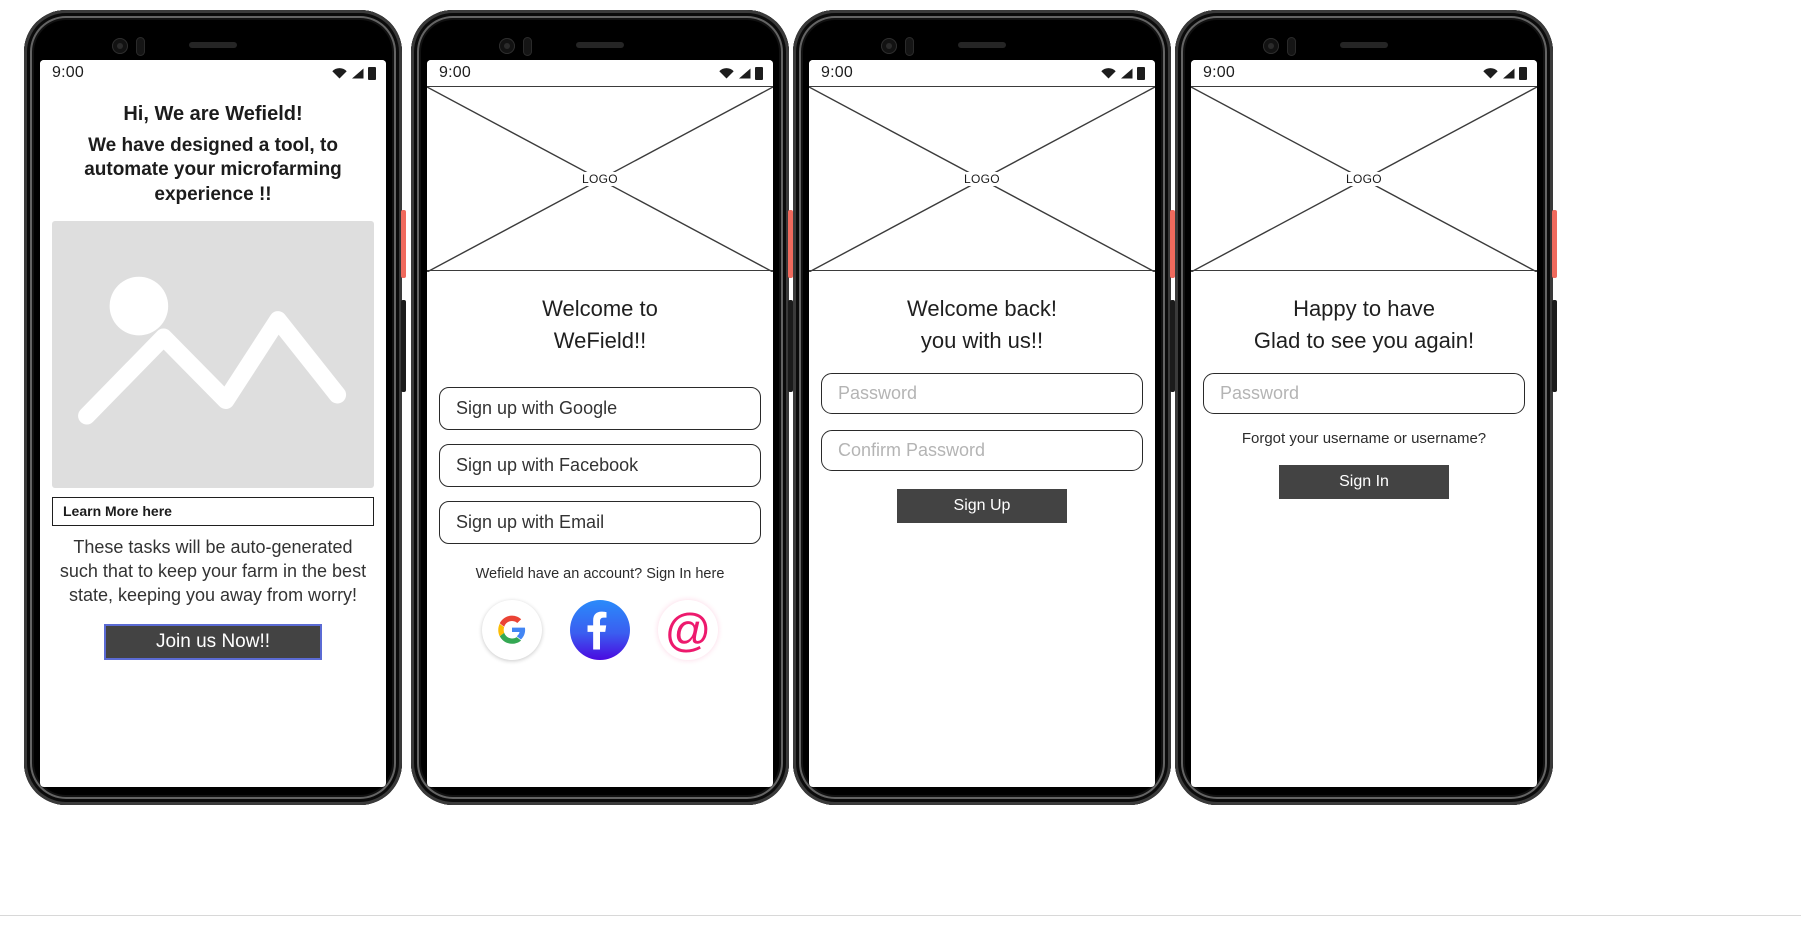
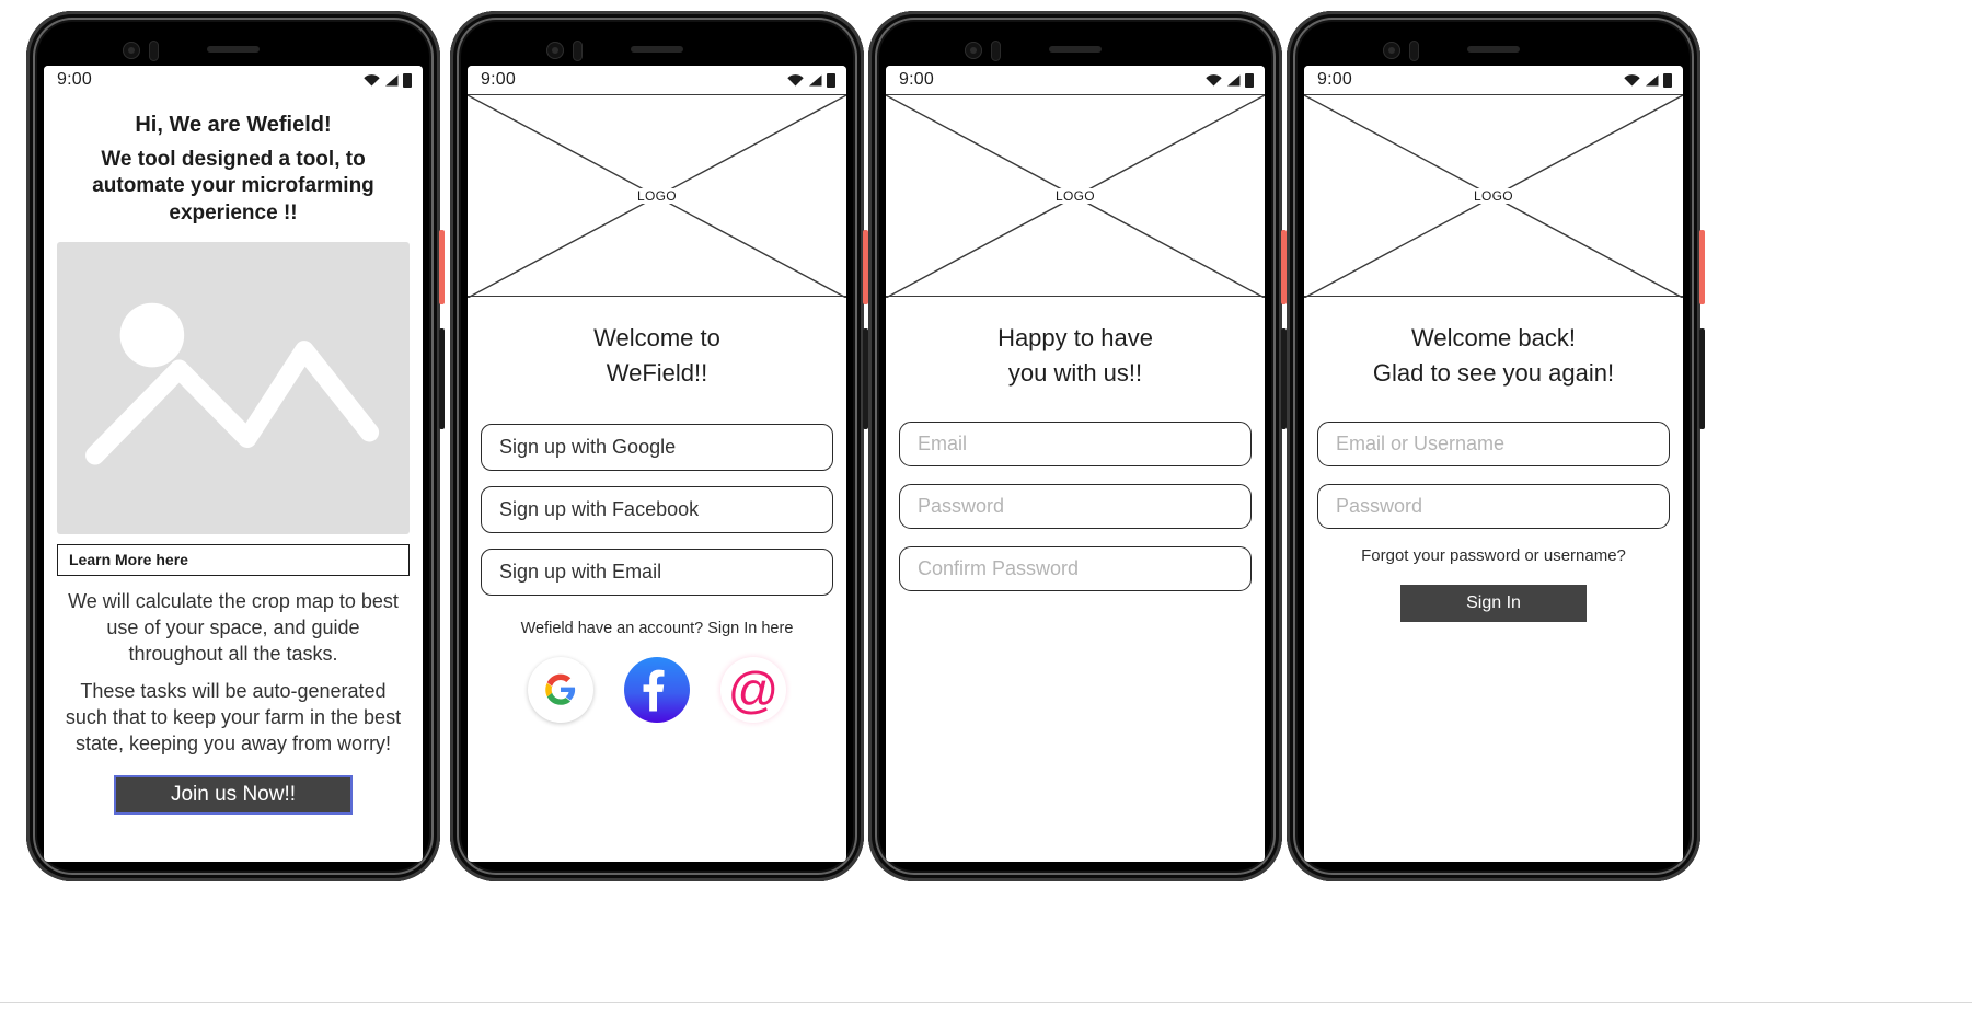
  9:00
  Hi, We are Wefield!
- We have designed a tool, to automate your microfarming experience !!
+ We tool designed a tool, to automate your microfarming experience !!
  Learn More here
+ We will calculate the crop map to best use of your space, and guide throughout all the tasks.
  These tasks will be auto-generated such that to keep your farm in the best state, keeping you away from worry!
  Join us Now!!
  9:00
  LOGO
  Welcome to
  WeField!!
  Sign up with Google
  Sign up with Facebook
  Sign up with Email
  Wefield have an account? Sign In here
  @
  9:00
  LOGO
- Welcome back!
+ Happy to have
  you with us!!
+ Email
  Password
  Confirm Password
- Sign Up
  9:00
  LOGO
- Happy to have
+ Welcome back!
  Glad to see you again!
+ Email or Username
  Password
- Forgot your username or username?
+ Forgot your password or username?
  Sign In
